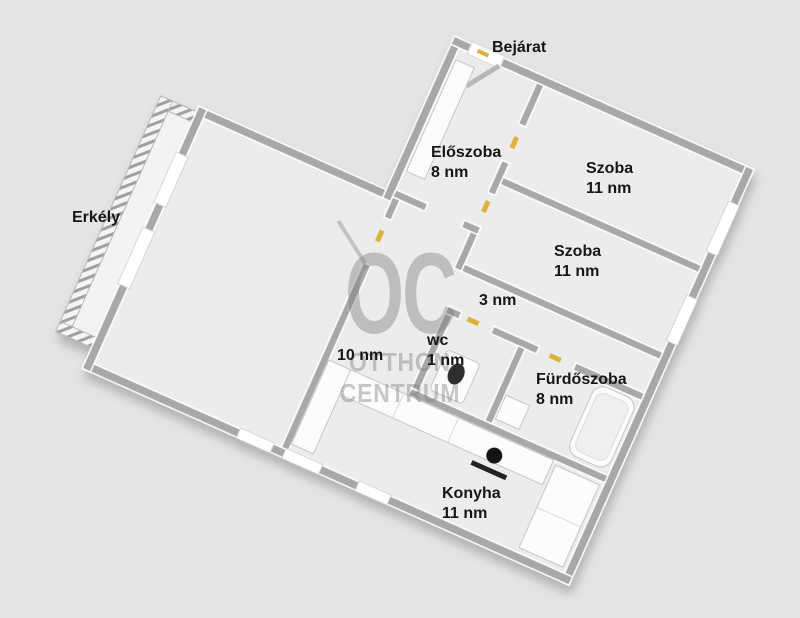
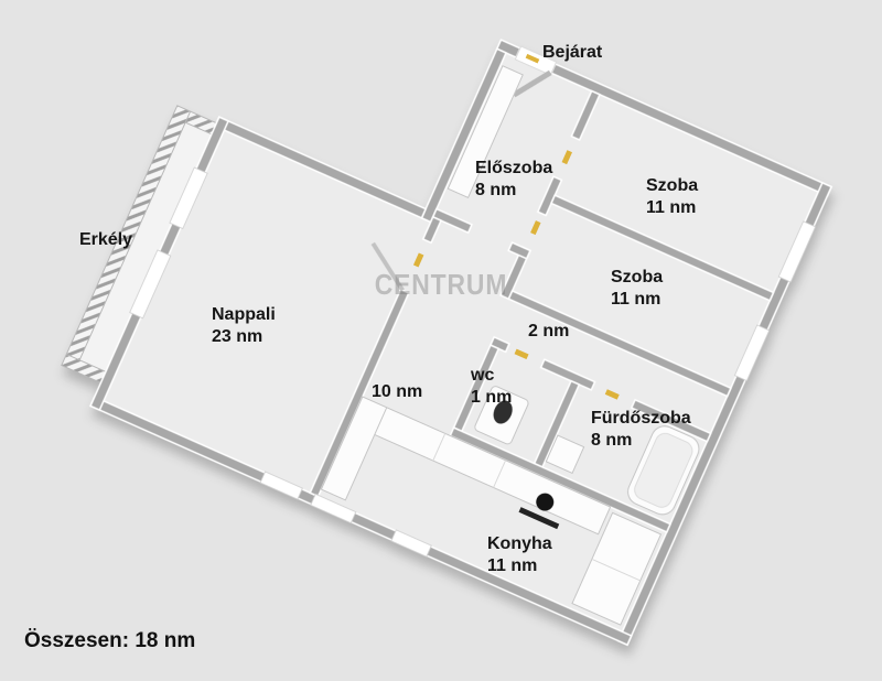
- OC
- OTTHON
  CENTRUM
  Bejárat
  Erkély
+ Nappali
+ 23 nm
  Előszoba
  8 nm
  Szoba
  11 nm
  Szoba
  11 nm
- 3 nm
+ 2 nm
  10 nm
  wc
  1 nm
  Fürdőszoba
  8 nm
  Konyha
  11 nm
+ Összesen: 18 nm
